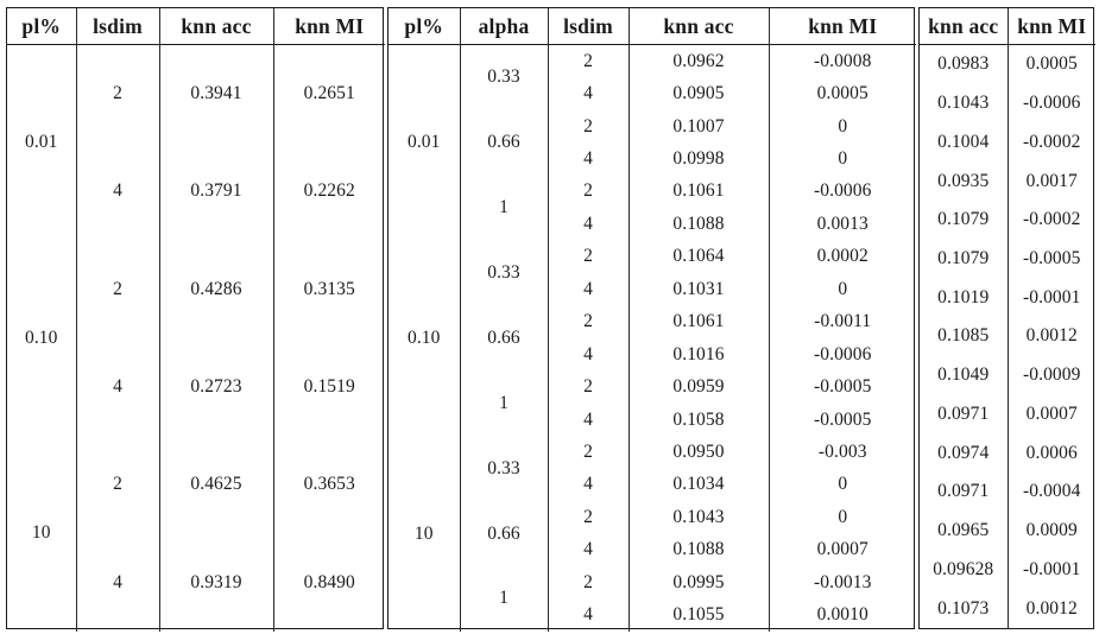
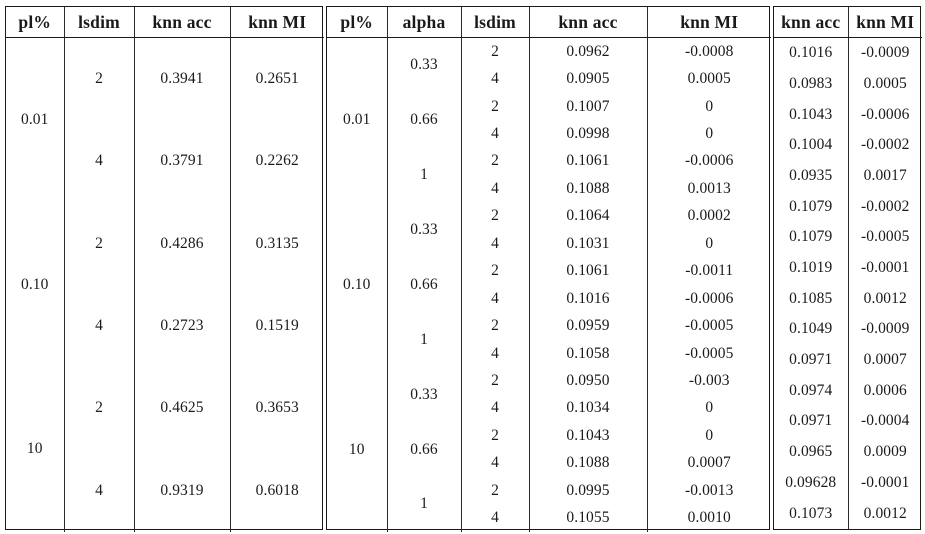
  pl%	lsdim	knn acc	knn MI
  0.01	2	0.3941	0.2651
  4	0.3791	0.2262
  0.10	2	0.4286	0.3135
  4	0.2723	0.1519
  10	2	0.4625	0.3653
- 4	0.9319	0.8490
+ 4	0.9319	0.6018
  pl%	alpha	lsdim	knn acc	knn MI
  0.01	0.33	2	0.0962	-0.0008
  4	0.0905	0.0005
  0.66	2	0.1007	0
  4	0.0998	0
  1	2	0.1061	-0.0006
  4	0.1088	0.0013
  0.10	0.33	2	0.1064	0.0002
  4	0.1031	0
  0.66	2	0.1061	-0.0011
  4	0.1016	-0.0006
  1	2	0.0959	-0.0005
  4	0.1058	-0.0005
  10	0.33	2	0.0950	-0.003
  4	0.1034	0
  0.66	2	0.1043	0
  4	0.1088	0.0007
  1	2	0.0995	-0.0013
  4	0.1055	0.0010
  knn acc	knn MI
+ 0.1016	-0.0009
  0.0983	0.0005
  0.1043	-0.0006
  0.1004	-0.0002
  0.0935	0.0017
  0.1079	-0.0002
  0.1079	-0.0005
  0.1019	-0.0001
  0.1085	0.0012
  0.1049	-0.0009
  0.0971	0.0007
  0.0974	0.0006
  0.0971	-0.0004
  0.0965	0.0009
  0.09628	-0.0001
  0.1073	0.0012
